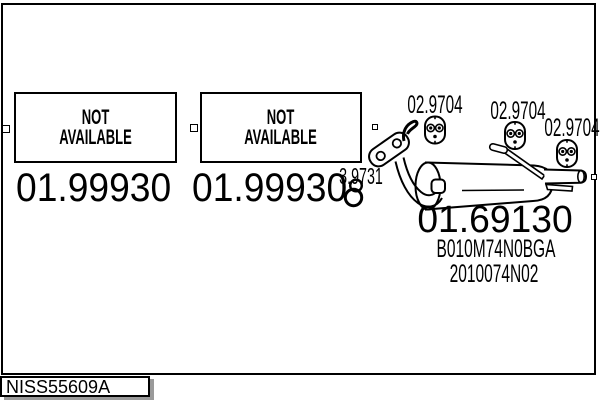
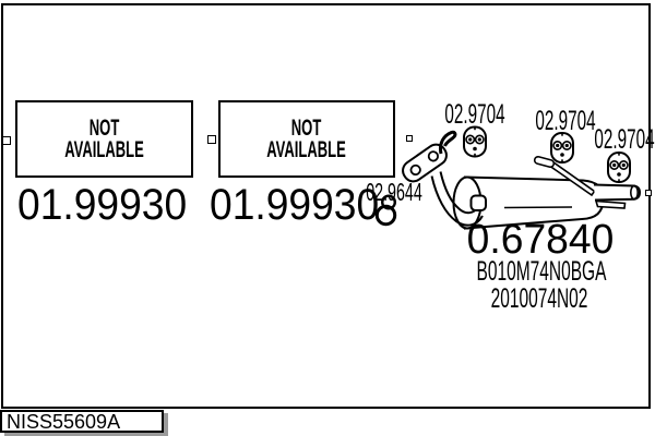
  NOT
  AVAILABLE
  01.99930
  NOT
  AVAILABLE
  01.99930
  02.9704
  02.9704
  02.9704
- 3.9731
+ 02.9644
- 01.69130
+ 0.67840
  B010M74N0BGA
  2010074N02
  NISS55609A
